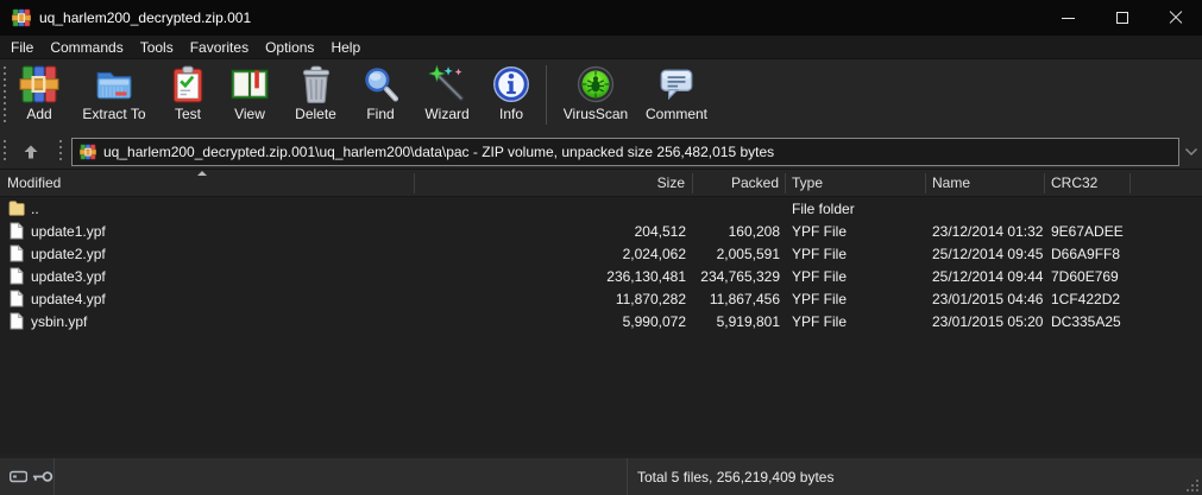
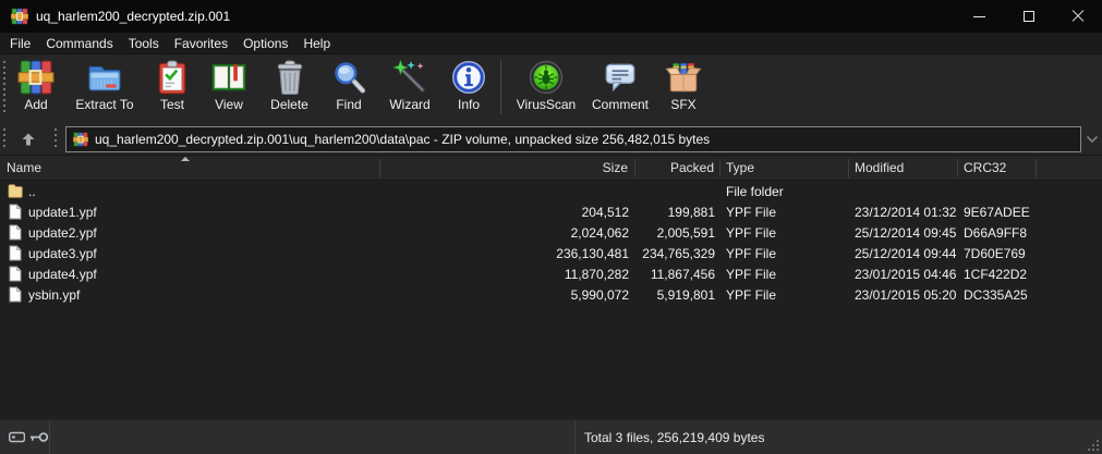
  uq_harlem200_decrypted.zip.001
  File
  Commands
  Tools
  Favorites
  Options
  Help
  Add
  Extract To
  Test
  View
  Delete
  Find
  Wizard
  Info
  VirusScan
  Comment
+ SFX
  uq_harlem200_decrypted.zip.001\uq_harlem200\data\pac - ZIP volume, unpacked size 256,482,015 bytes
- Modified
+ Name
  Size
  Packed
  Type
- Name
+ Modified
  CRC32
  ..
  File folder
  update1.ypf
  204,512
- 160,208
+ 199,881
  YPF File
  23/12/2014 01:32
  9E67ADEE
  update2.ypf
  2,024,062
  2,005,591
  YPF File
  25/12/2014 09:45
  D66A9FF8
  update3.ypf
  236,130,481
  234,765,329
  YPF File
  25/12/2014 09:44
  7D60E769
  update4.ypf
  11,870,282
  11,867,456
  YPF File
  23/01/2015 04:46
  1CF422D2
  ysbin.ypf
  5,990,072
  5,919,801
  YPF File
  23/01/2015 05:20
  DC335A25
- Total 5 files, 256,219,409 bytes
+ Total 3 files, 256,219,409 bytes
